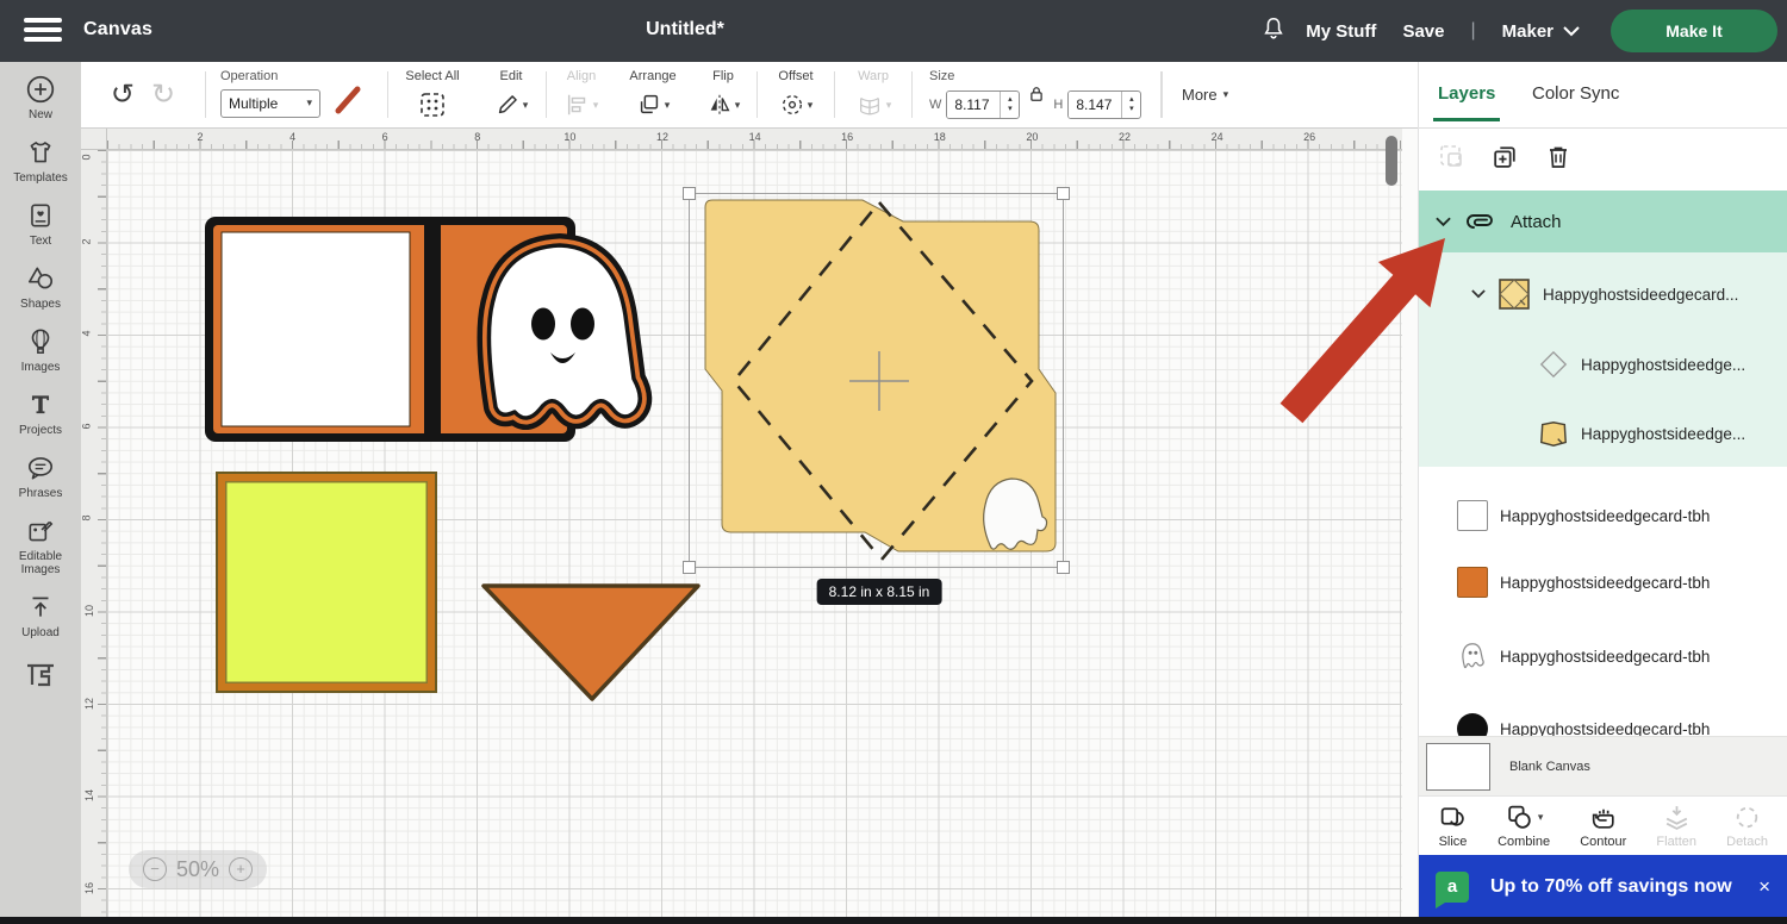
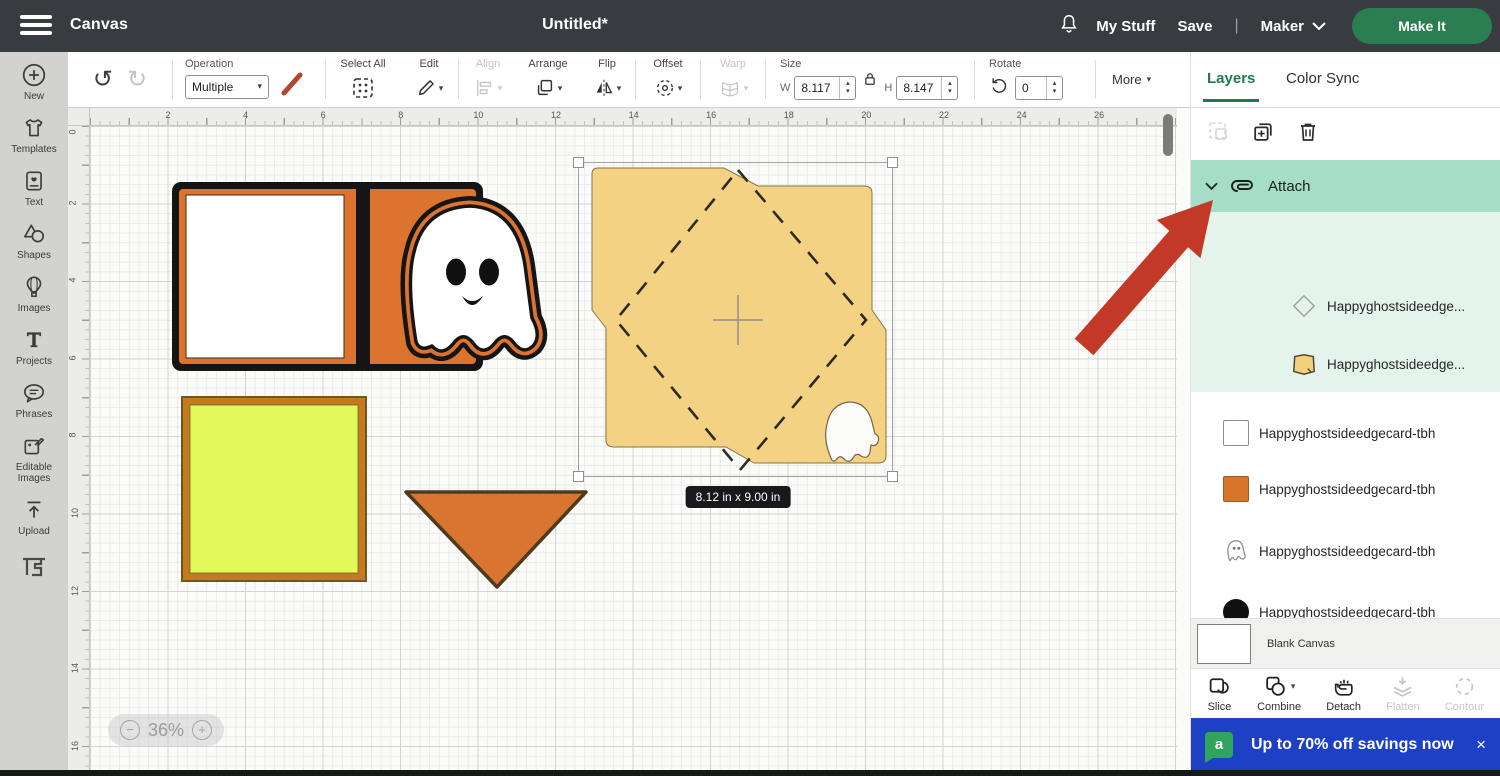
  Canvas
  Untitled*
  My Stuff
  Save
  |
  Maker
  Make It
  New
  Templates
  Text
  Shapes
  Images
  Projects
  Phrases
  Editable Images
  Upload
  ↺
  ↻
  Operation
  Multiple
  ▾
  Select All
  Edit
  ▾
  Align
  ▾
  Arrange
  ▾
  Flip
  ▾
  Offset
  ▾
  Warp
  ▾
  Size
  W
  8.117
  H
  8.147
+ Rotate
+ 0
  More
  ▾
  2
  4
  6
  8
  10
  12
  14
  16
  18
  20
  22
  24
  26
- 8.12 in x 8.15 in
+ 8.12 in x 9.00 in
  −
- 50%
+ 36%
  +
  Layers
  Color Sync
  Attach
- Happyghostsideedgecard...
  Happyghostsideedge...
  Happyghostsideedge...
  Happyghostsideedgecard-tbh
  Happyghostsideedgecard-tbh
  Happyghostsideedgecard-tbh
  Happyghostsideedgecard-tbh
  Blank Canvas
  Slice
  ▾
  Combine
- Contour
+ Detach
  Flatten
- Detach
+ Contour
  a
  Up to 70% off savings now
  ×
